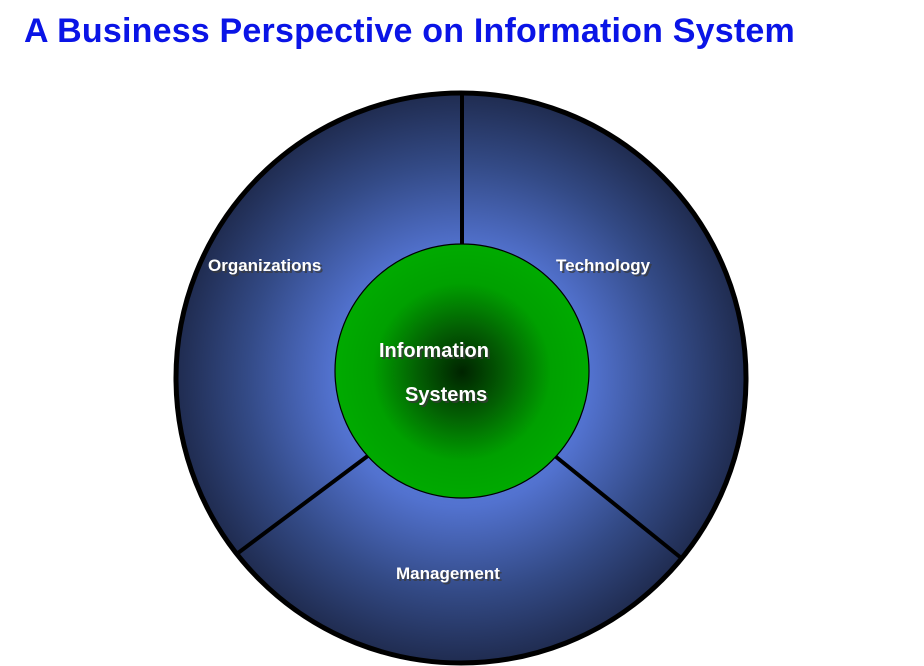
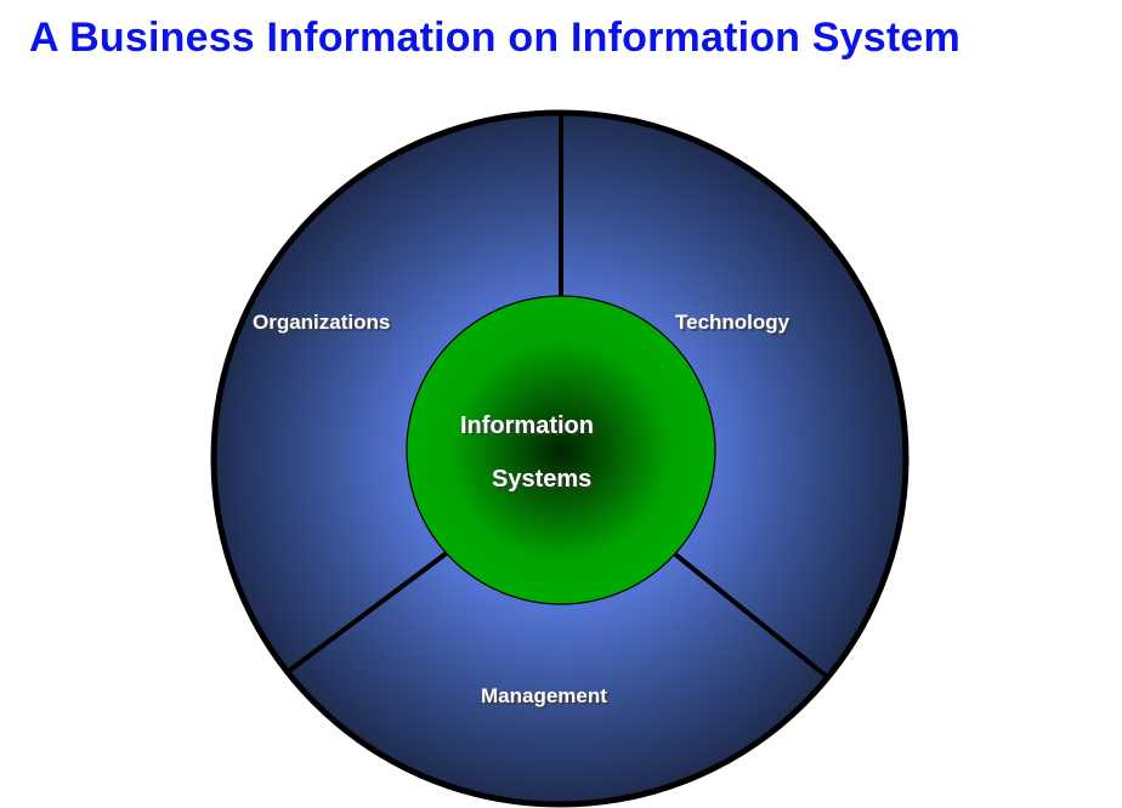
- A Business Perspective on Information System
+ A Business Information on Information System
  Organizations
  Technology
  Management
  Information
  Systems
